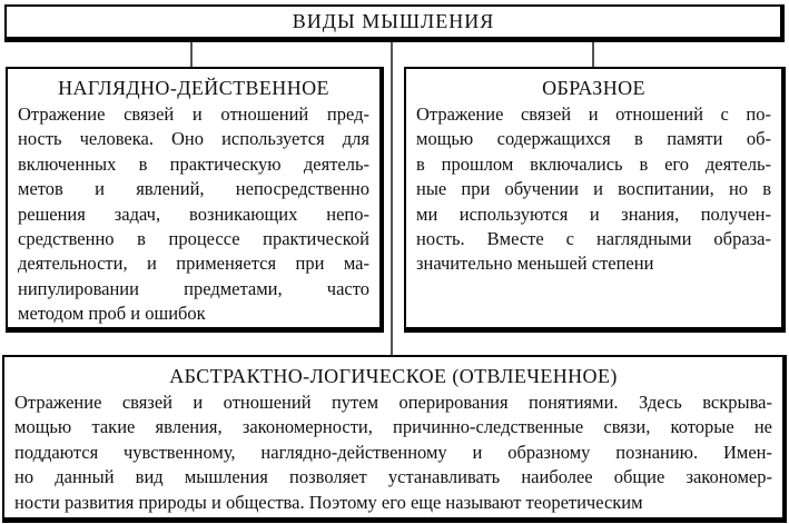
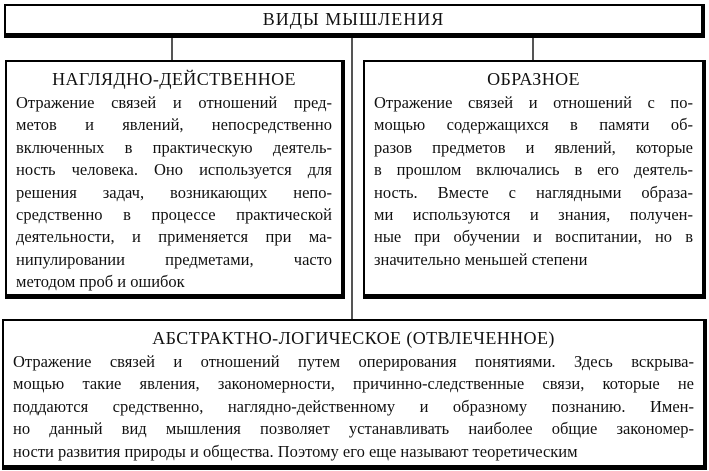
  ВИДЫ МЫШЛЕНИЯ
  НАГЛЯДНО-ДЕЙСТВЕННОЕ
  Отражение связей и отношений пред-
- ность человека. Оно используется для
+ метов и явлений, непосредственно
  включенных в практическую деятель-
- метов и явлений, непосредственно
+ ность человека. Оно используется для
  решения задач, возникающих непо-
  средственно в процессе практической
  деятельности, и применяется при ма-
  нипулировании предметами, часто
  методом проб и ошибок
  ОБРАЗНОЕ
  Отражение связей и отношений с по-
  мощью содержащихся в памяти об-
+ разов предметов и явлений, которые
  в прошлом включались в его деятель-
- ные при обучении и воспитании, но в
+ ность. Вместе с наглядными образа-
  ми используются и знания, получен-
- ность. Вместе с наглядными образа-
+ ные при обучении и воспитании, но в
  значительно меньшей степени
  АБСТРАКТНО-ЛОГИЧЕСКОЕ (ОТВЛЕЧЕННОЕ)
  Отражение связей и отношений путем оперирования понятиями. Здесь вскрыва-
  мощью такие явления, закономерности, причинно-следственные связи, которые не
- поддаются чувственному, наглядно-действенному и образному познанию. Имен-
+ поддаются средственно, наглядно-действенному и образному познанию. Имен-
  но данный вид мышления позволяет устанавливать наиболее общие закономер-
  ности развития природы и общества. Поэтому его еще называют теоретическим
